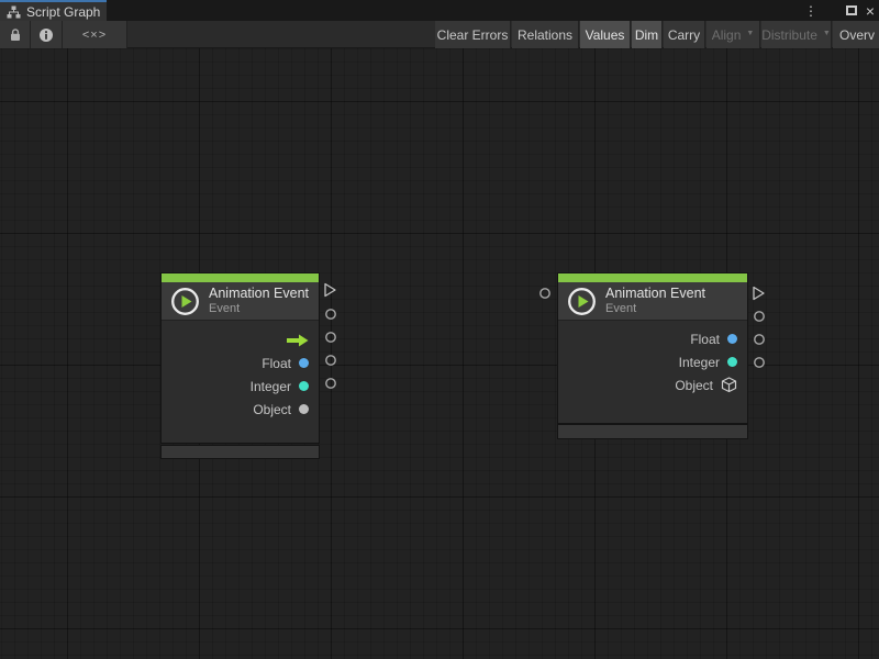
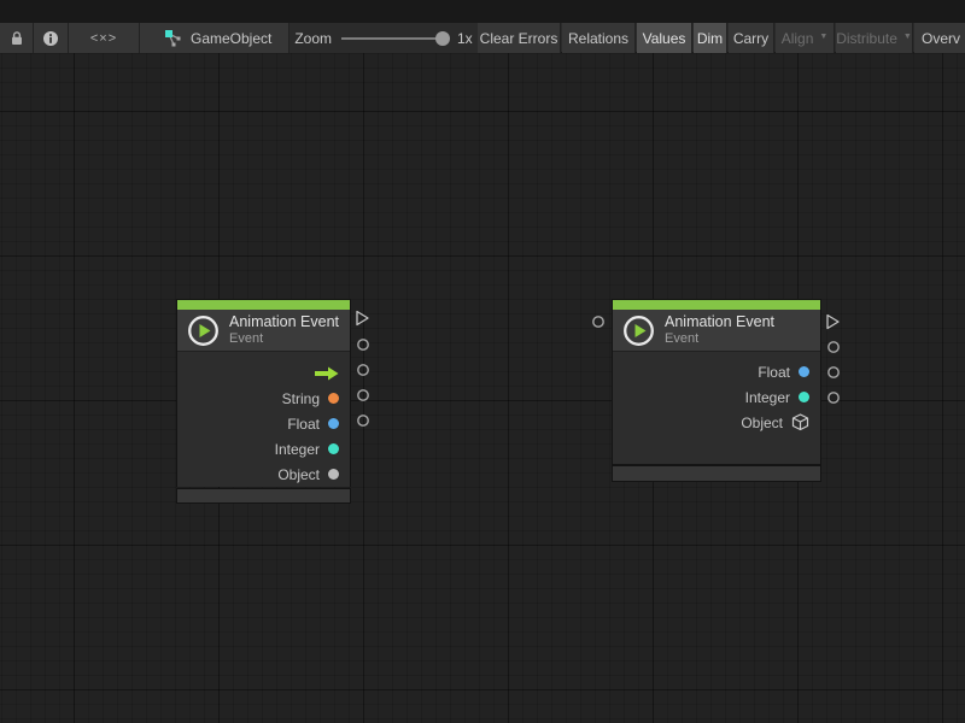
- Script Graph
- ⋮
- ×
  <×>
+ GameObject
+ Zoom
+ 1x
  Clear Errors
  Relations
  Values
  Dim
  Carry
  Align
  Distribute
  Overv
  Animation Event
  Event
+ String
  Float
  Integer
  Object
  Animation Event
  Event
  Float
  Integer
  Object
